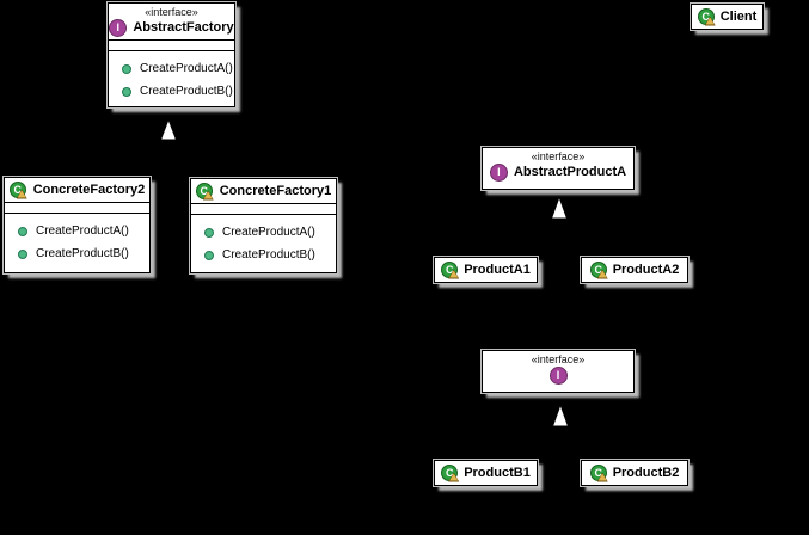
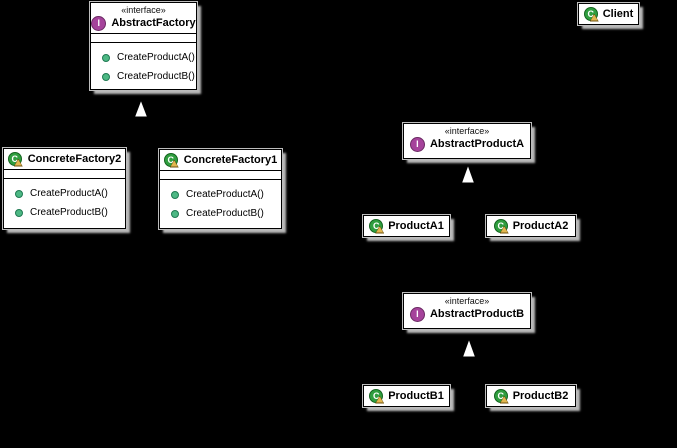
  «interface»
  I
  AbstractFactory
  CreateProductA()
  CreateProductB()
  C
  Client
  C
  ConcreteFactory2
  CreateProductA()
  CreateProductB()
  C
  ConcreteFactory1
  CreateProductA()
  CreateProductB()
  «interface»
  I
  AbstractProductA
  C
  ProductA1
  C
  ProductA2
  «interface»
  I
+ AbstractProductB
  C
  ProductB1
  C
  ProductB2
